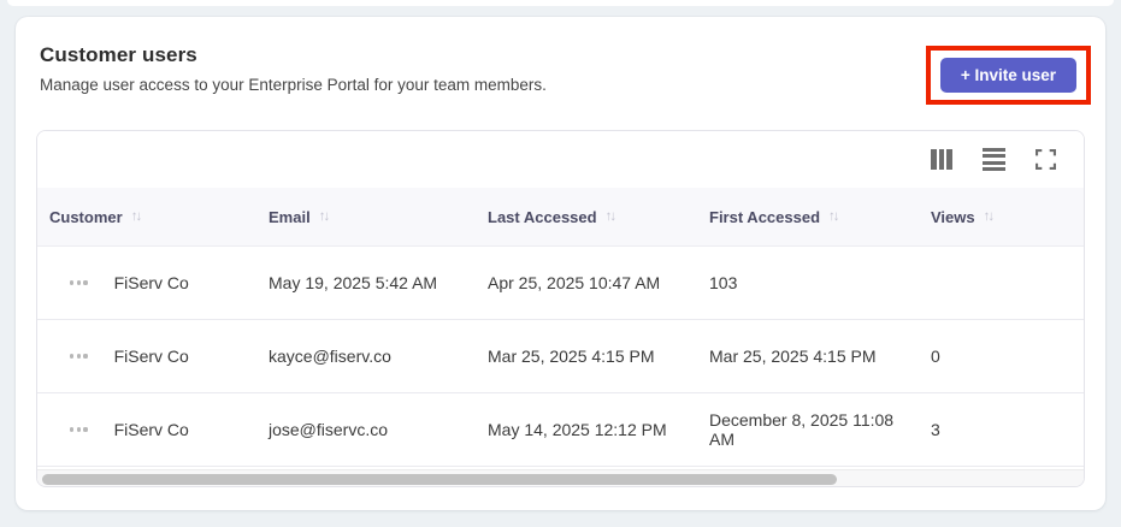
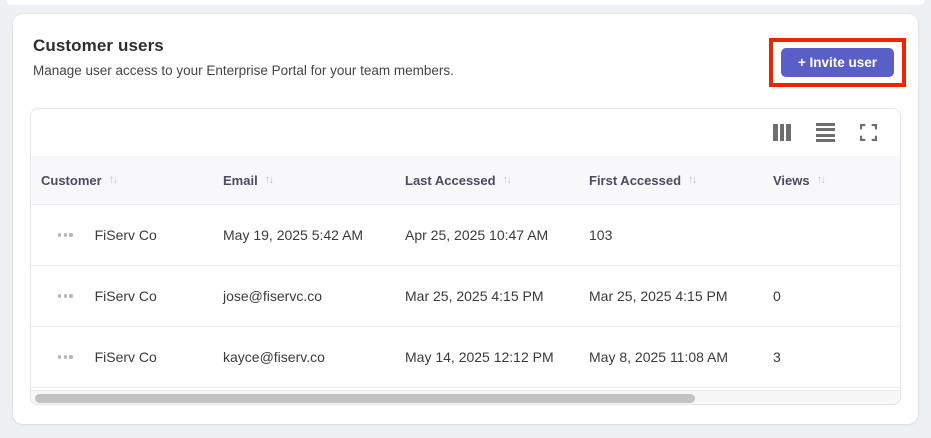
  Customer users
  Manage user access to your Enterprise Portal for your team members.
  + Invite user
  Customer
  ↑↓
  Email
  ↑↓
  Last Accessed
  ↑↓
  First Accessed
  ↑↓
  Views
  ↑↓
  FiServ Co
  May 19, 2025 5:42 AM
  Apr 25, 2025 10:47 AM
  103
  FiServ Co
- kayce@fiserv.co
+ jose@fiservc.co
  Mar 25, 2025 4:15 PM
  Mar 25, 2025 4:15 PM
  0
  FiServ Co
- jose@fiservc.co
+ kayce@fiserv.co
  May 14, 2025 12:12 PM
- December 8, 2025 11:08 AM
+ May 8, 2025 11:08 AM
  3
